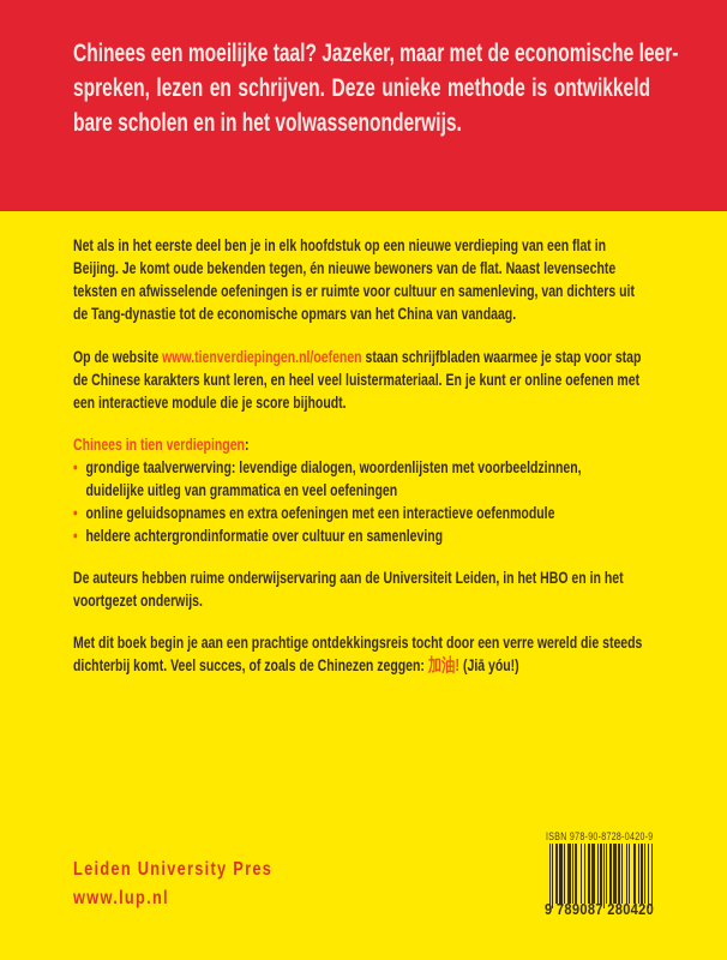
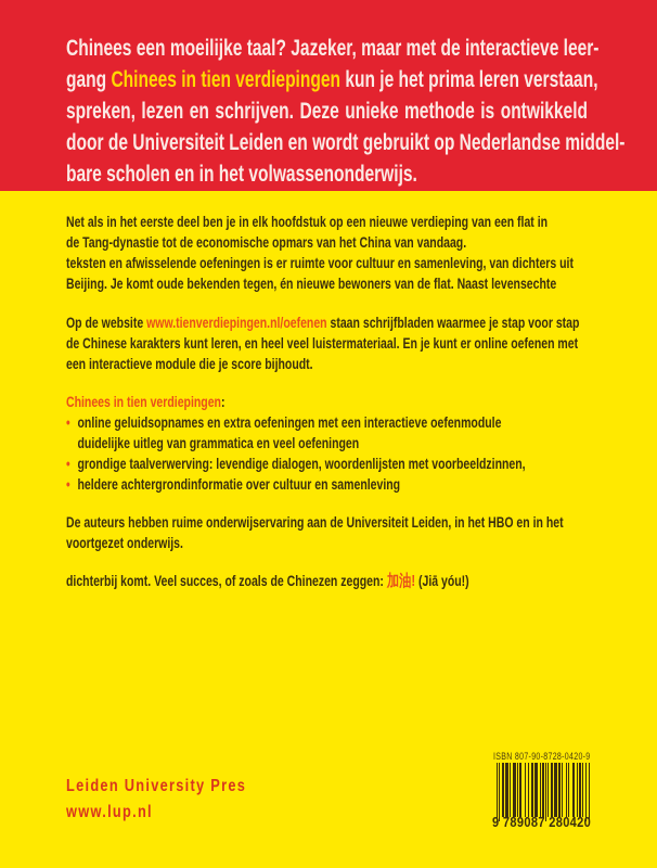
- Chinees een moeilijke taal? Jazeker, maar met de economische leer-
+ Chinees een moeilijke taal? Jazeker, maar met de interactieve leer-
+ gang Chinees in tien verdiepingen kun je het prima leren verstaan,
  spreken, lezen en schrijven. Deze unieke methode is ontwikkeld
+ door de Universiteit Leiden en wordt gebruikt op Nederlandse middel-
  bare scholen en in het volwassenonderwijs.
  Net als in het eerste deel ben je in elk hoofdstuk op een nieuwe verdieping van een flat in
- Beijing. Je komt oude bekenden tegen, én nieuwe bewoners van de flat. Naast levensechte
+ de Tang-dynastie tot de economische opmars van het China van vandaag.
  teksten en afwisselende oefeningen is er ruimte voor cultuur en samenleving, van dichters uit
- de Tang-dynastie tot de economische opmars van het China van vandaag.
+ Beijing. Je komt oude bekenden tegen, én nieuwe bewoners van de flat. Naast levensechte
  Op de website www.tienverdiepingen.nl/oefenen staan schrijfbladen waarmee je stap voor stap
  de Chinese karakters kunt leren, en heel veel luistermateriaal. En je kunt er online oefenen met
  een interactieve module die je score bijhoudt.
  Chinees in tien verdiepingen:
- • grondige taalverwerving: levendige dialogen, woordenlijsten met voorbeeldzinnen,
+ • online geluidsopnames en extra oefeningen met een interactieve oefenmodule
  duidelijke uitleg van grammatica en veel oefeningen
- • online geluidsopnames en extra oefeningen met een interactieve oefenmodule
+ • grondige taalverwerving: levendige dialogen, woordenlijsten met voorbeeldzinnen,
  • heldere achtergrondinformatie over cultuur en samenleving
  De auteurs hebben ruime onderwijservaring aan de Universiteit Leiden, in het HBO en in het
  voortgezet onderwijs.
- Met dit boek begin je aan een prachtige ontdekkingsreis tocht door een verre wereld die steeds
  dichterbij komt. Veel succes, of zoals de Chinezen zeggen: 加油! (Jiā yóu!)
  Leiden University Pres
  www.lup.nl
- ISBN 978-90-8728-0420-9
+ ISBN 807-90-8728-0420-9
  9 789087 280420
